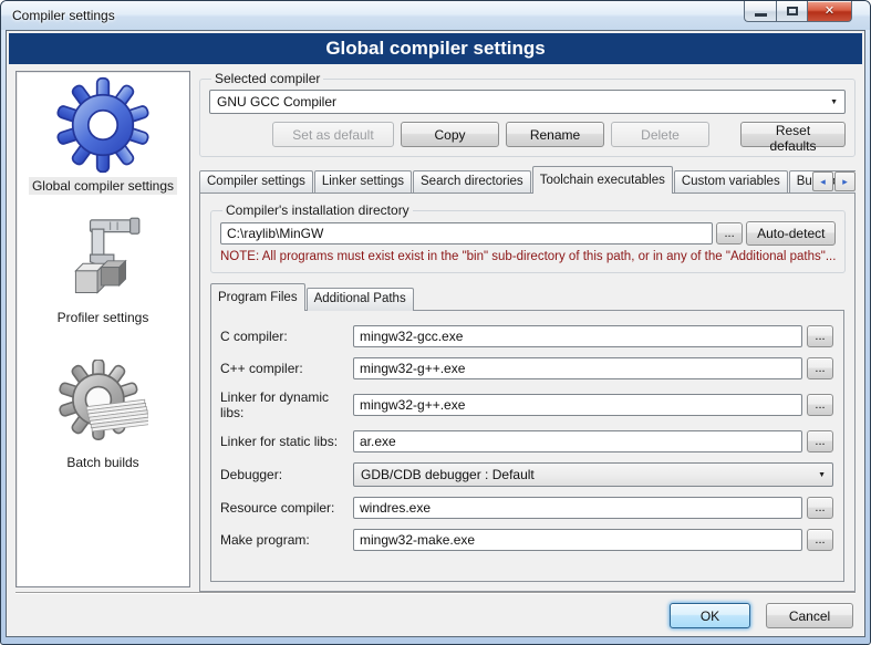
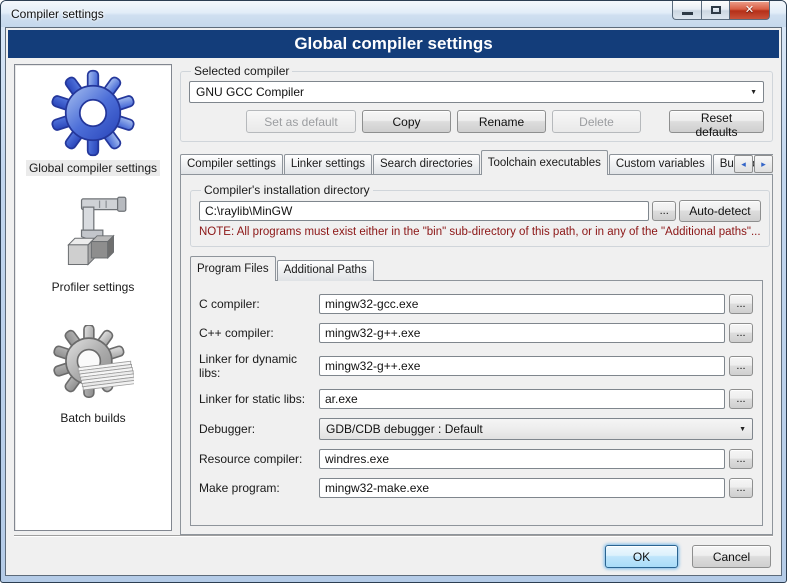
  Compiler settings
  ✕
  Global compiler settings
  Global compiler settings
  Profiler settings
  Batch builds
  Selected compiler
  GNU GCC Compiler
  Set as default
  Copy
  Rename
  Delete
  Reset defaults
  ◂
  ▸
  Compiler settings
  Linker settings
  Search directories
  Toolchain executables
  Custom variables
  Compiler's installation directory
  C:\raylib\MinGW
  ...
  Auto-detect
- NOTE: All programs must exist exist in the "bin" sub-directory of this path, or in any of the "Additional paths"...
+ NOTE: All programs must exist either in the "bin" sub-directory of this path, or in any of the "Additional paths"...
  Program Files
  Additional Paths
  C compiler:
  mingw32-gcc.exe
  ...
  C++ compiler:
  mingw32-g++.exe
  ...
  Linker for dynamic libs:
  mingw32-g++.exe
  ...
  Linker for static libs:
  ar.exe
  ...
  Debugger:
  GDB/CDB debugger : Default
  Resource compiler:
  windres.exe
  ...
  Make program:
  mingw32-make.exe
  ...
  OK
  Cancel
